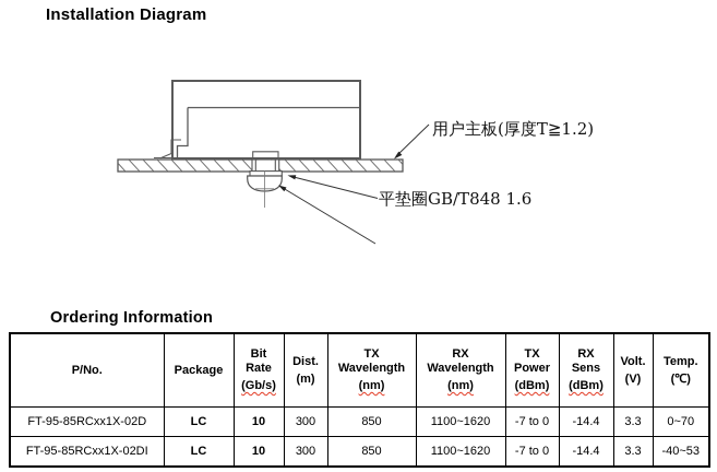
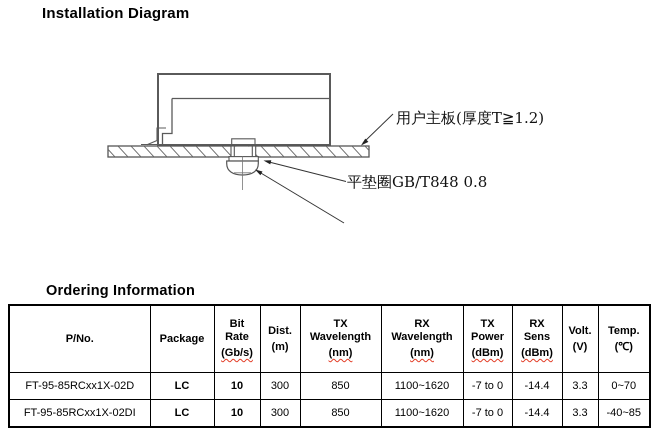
  Installation Diagram
  用户主板(厚度T≧1.2)
- 平垫圈GB/T848 1.6
+ 平垫圈GB/T848 0.8
  Ordering Information
  P/No.	Package	BitRate(Gb/s)	Dist.(m)	TXWavelength(nm)	RXWavelength(nm)	TXPower(dBm)	RXSens(dBm)	Volt.(V)	Temp.(℃)
  FT-95-85RCxx1X-02D	LC	10	300	850	1100~1620	-7 to 0	-14.4	3.3	0~70
- FT-95-85RCxx1X-02DI	LC	10	300	850	1100~1620	-7 to 0	-14.4	3.3	-40~53
+ FT-95-85RCxx1X-02DI	LC	10	300	850	1100~1620	-7 to 0	-14.4	3.3	-40~85
